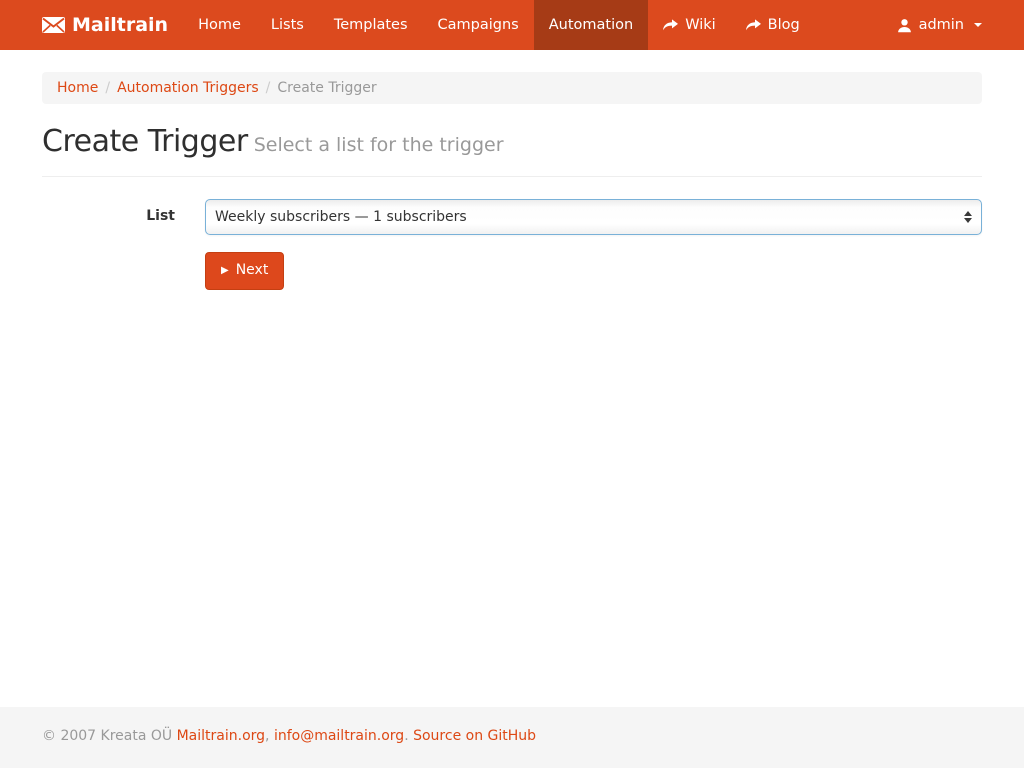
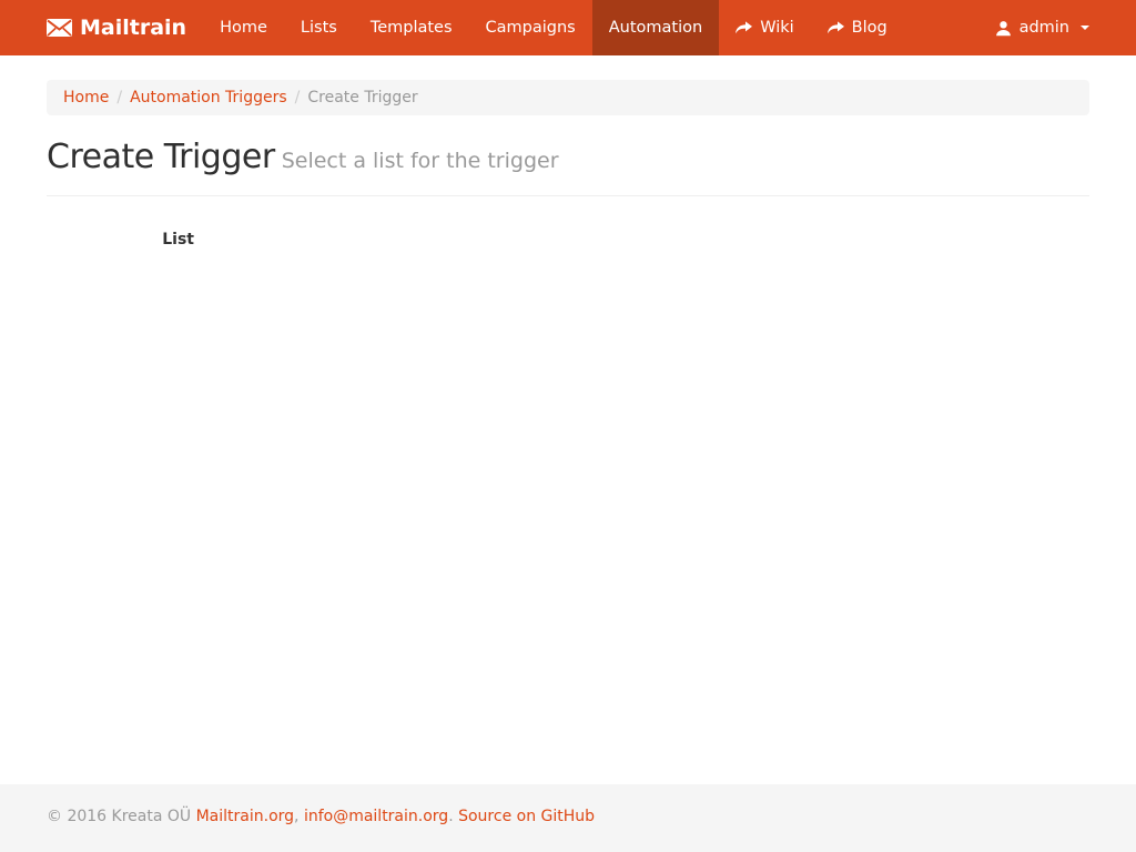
  Mailtrain
  Home
  Lists
  Templates
  Campaigns
  Automation
  Wiki
  Blog
  admin
  Home
  /
  Automation Triggers
  /
  Create Trigger
  Create Trigger Select a list for the trigger
  List
- Weekly subscribers — 1 subscribers
- ▶
- Next
- © 2007 Kreata OÜ Mailtrain.org, info@mailtrain.org. Source on GitHub
+ © 2016 Kreata OÜ Mailtrain.org, info@mailtrain.org. Source on GitHub
